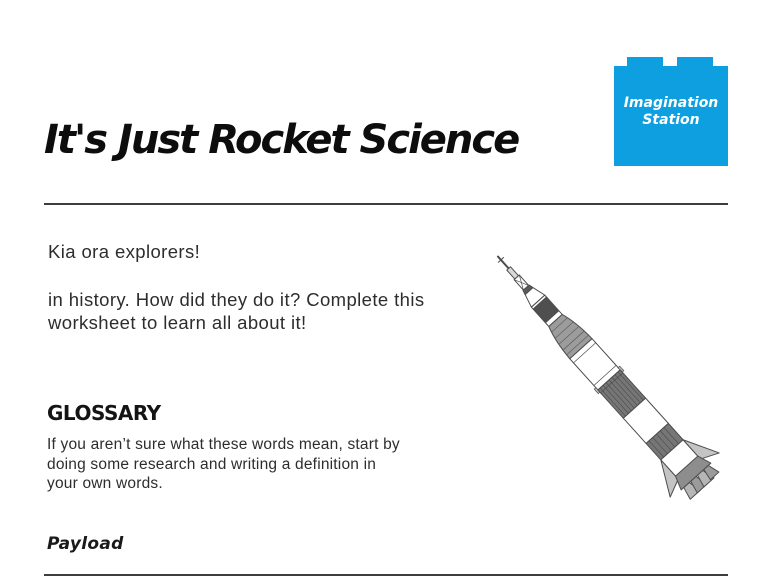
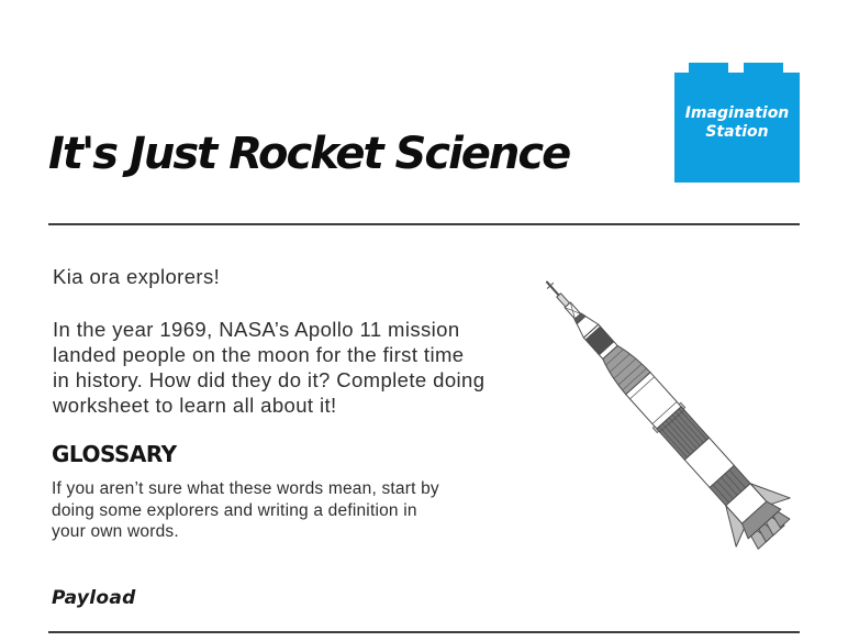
  It's Just Rocket Science
  Imagination
  Station
  Kia ora explorers!
+ In the year 1969, NASA’s Apollo 11 mission
+ landed people on the moon for the first time
- in history. How did they do it? Complete this
+ in history. How did they do it? Complete doing
  worksheet to learn all about it!
  GLOSSARY
  If you aren’t sure what these words mean, start by
- doing some research and writing a definition in
+ doing some explorers and writing a definition in
  your own words.
  Payload
